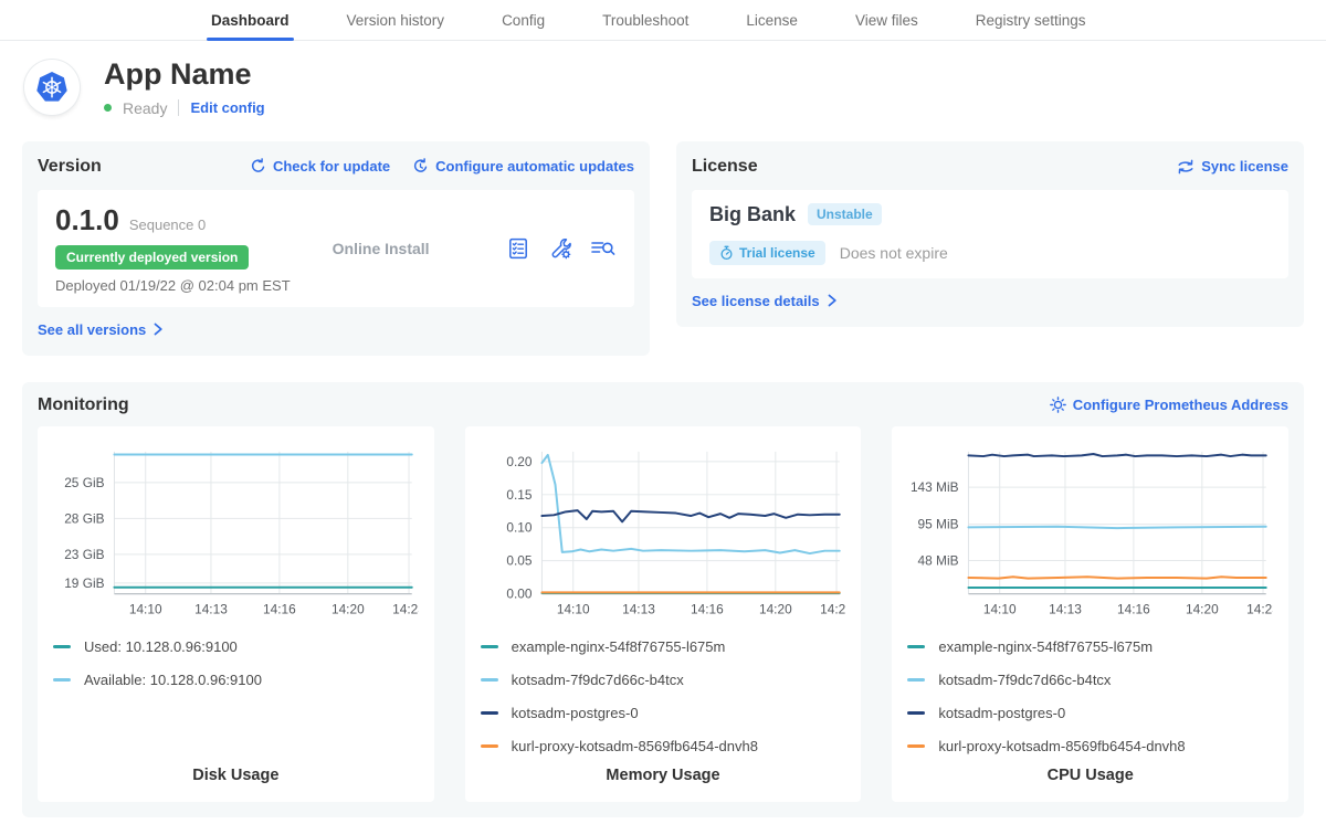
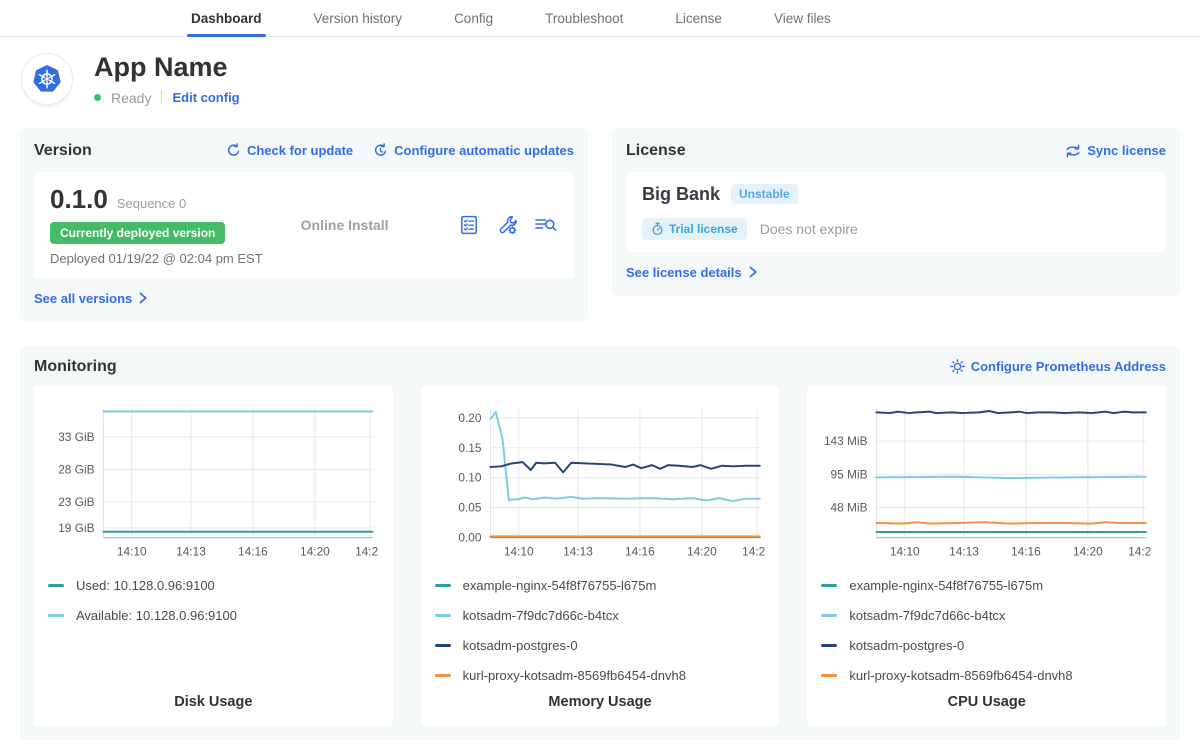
  Dashboard
  Version history
  Config
  Troubleshoot
  License
  View files
- Registry settings
  App Name
  Ready
  Edit config
  Version
  Check for update
  Configure automatic updates
  0.1.0
  Sequence 0
  Currently deployed version
  Deployed 01/19/22 @ 02:04 pm EST
  Online Install
  See all versions
  License
  Sync license
  Big Bank
  Unstable
  Trial license
  Does not expire
  See license details
  Monitoring
  Configure Prometheus Address
- 25 GiB
+ 33 GiB
  28 GiB
  23 GiB
  19 GiB
  14:10
  14:13
  14:16
  14:20
  14:2
  Used: 10.128.0.96:9100
  Available: 10.128.0.96:9100
  Disk Usage
  0.20
  0.15
  0.10
  0.05
  0.00
  14:10
  14:13
  14:16
  14:20
  14:2
  example-nginx-54f8f76755-l675m
  kotsadm-7f9dc7d66c-b4tcx
  kotsadm-postgres-0
  kurl-proxy-kotsadm-8569fb6454-dnvh8
  Memory Usage
  143 MiB
  95 MiB
  48 MiB
  14:10
  14:13
  14:16
  14:20
  14:2
  example-nginx-54f8f76755-l675m
  kotsadm-7f9dc7d66c-b4tcx
  kotsadm-postgres-0
  kurl-proxy-kotsadm-8569fb6454-dnvh8
  CPU Usage
